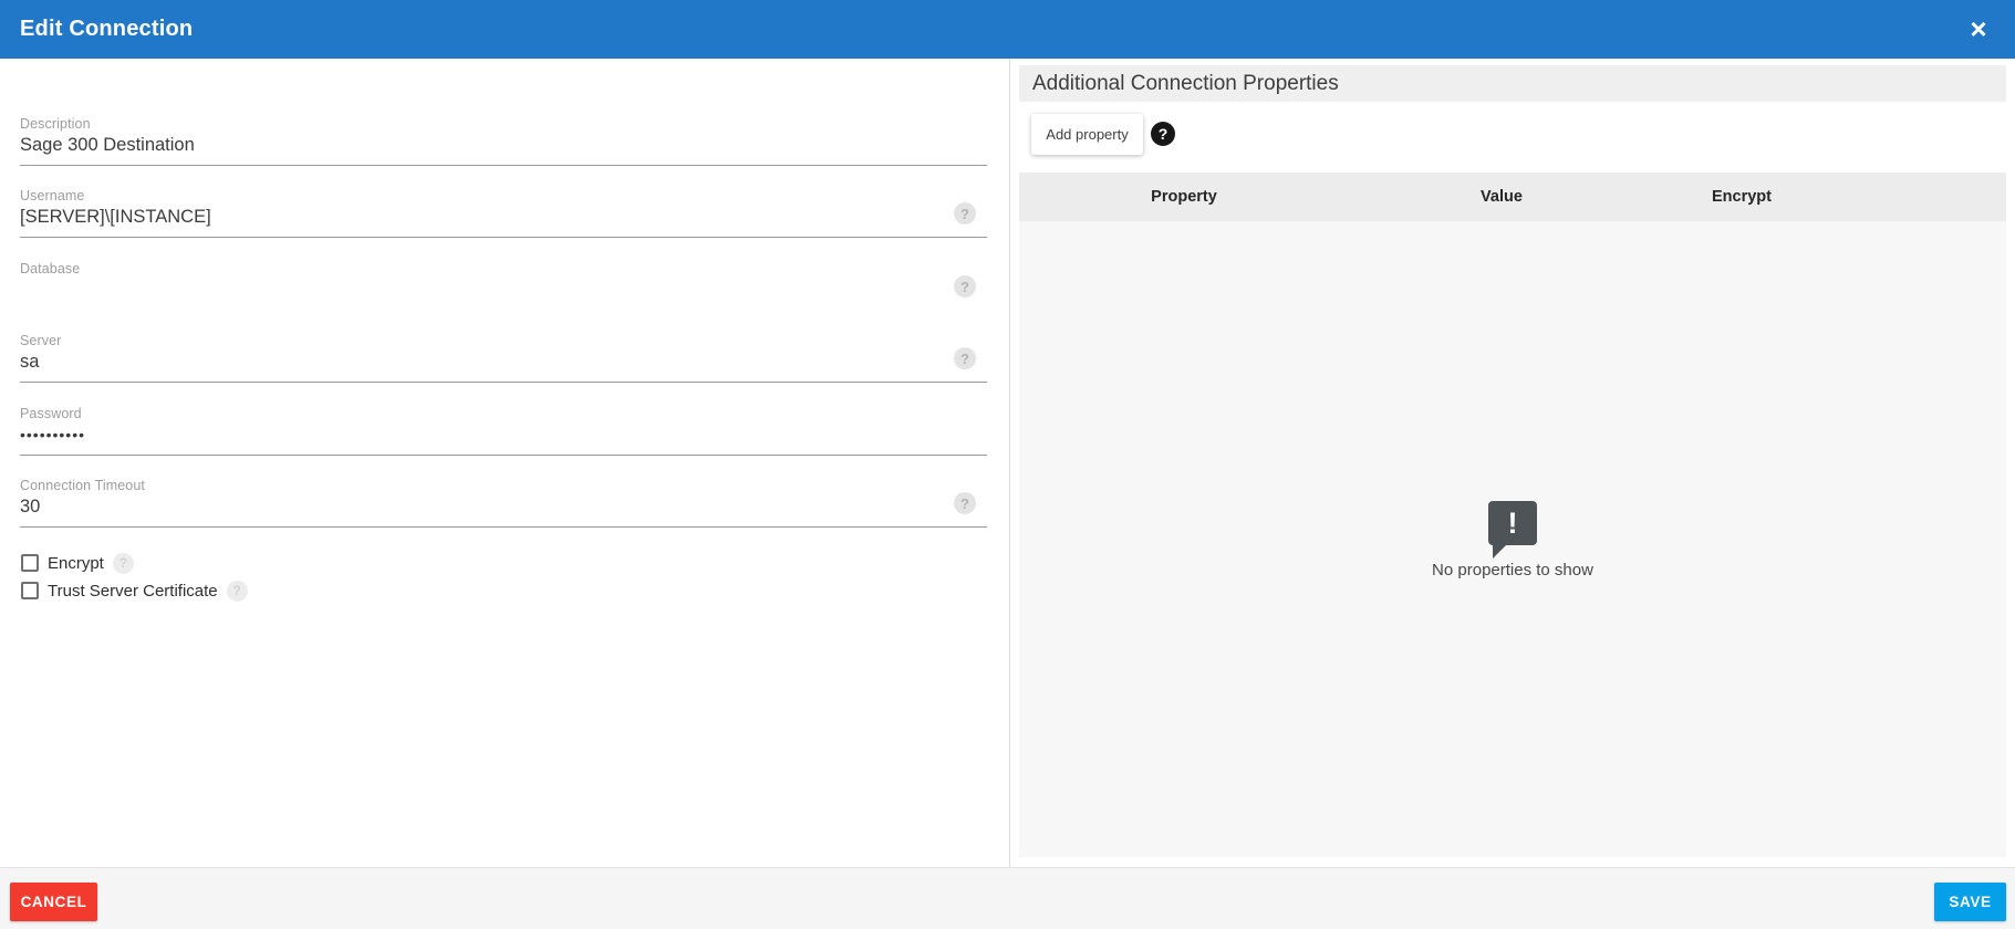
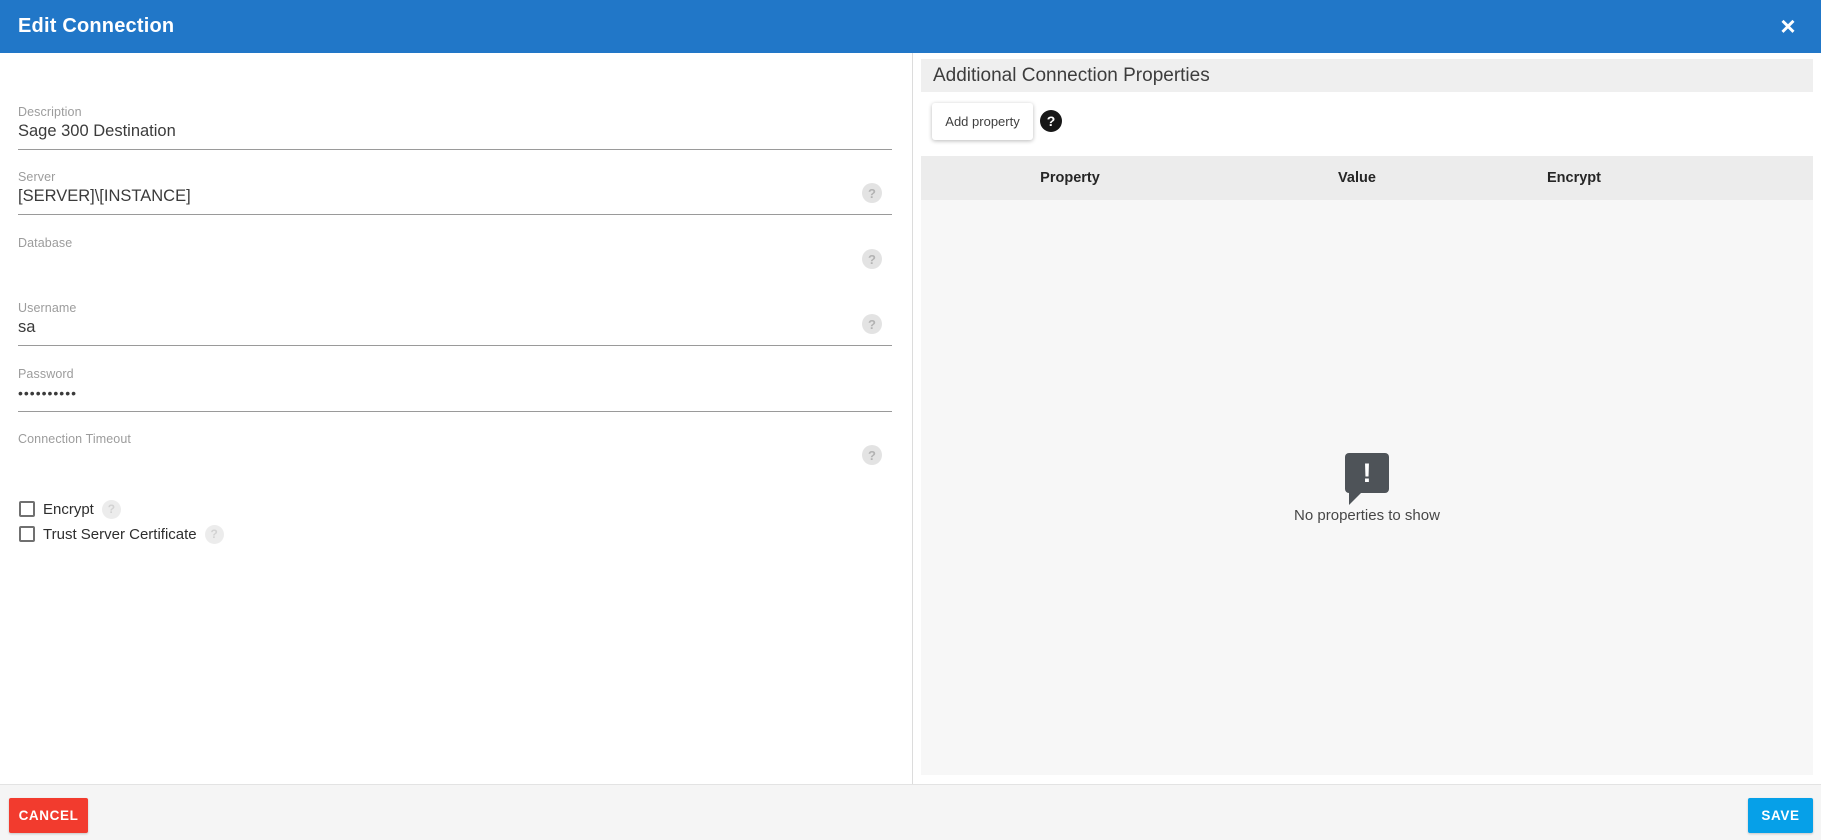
  Edit Connection
  ×
  Additional Connection Properties
  Description
  Sage 300 Destination
- Username
+ Server
  [SERVER]\[INSTANCE]
  ?
  Database
  ?
- Server
+ Username
  sa
  ?
  Password
  ••••••••••
  Connection Timeout
- 30
  ?
  Encrypt
  ?
  Trust Server Certificate
  ?
  Add property
  ?
  Property
  Value
  Encrypt
  !
  No properties to show
  CANCEL
  SAVE
